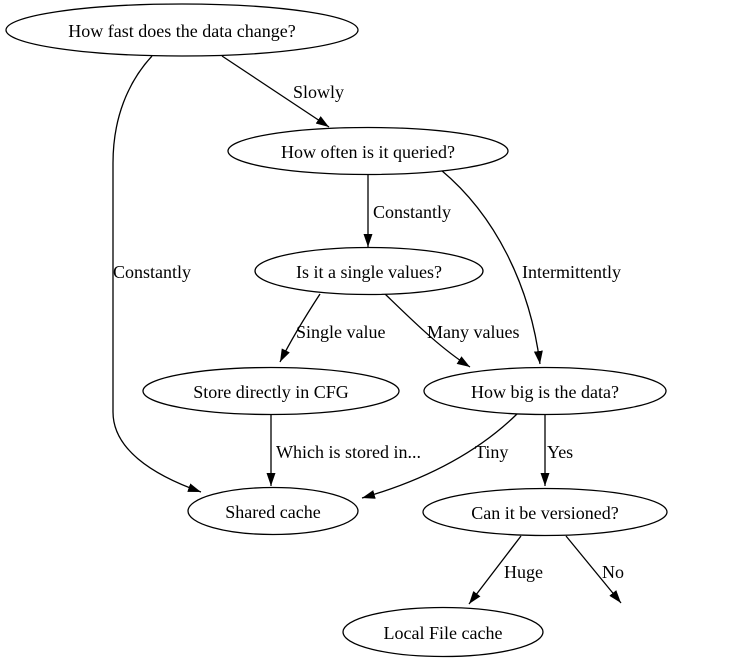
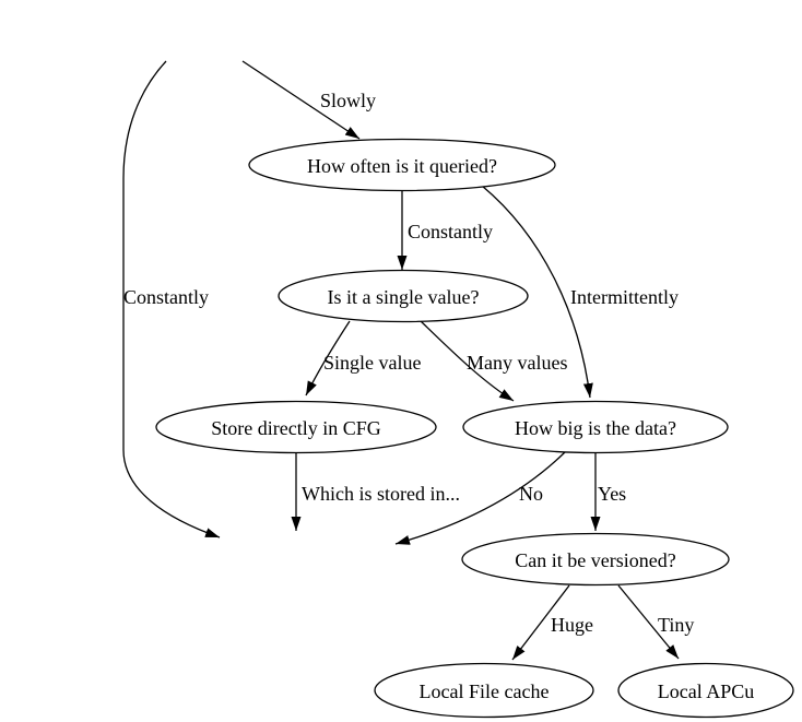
  Slowly
  Constantly
  Constantly
  Intermittently
  Single value
  Many values
  Which is stored in...
- Tiny
+ No
  Yes
  Huge
- No
+ Tiny
- How fast does the data change?
  How often is it queried?
- Is it a single values?
+ Is it a single value?
  Store directly in CFG
  How big is the data?
- Shared cache
  Can it be versioned?
  Local File cache
+ Local APCu
